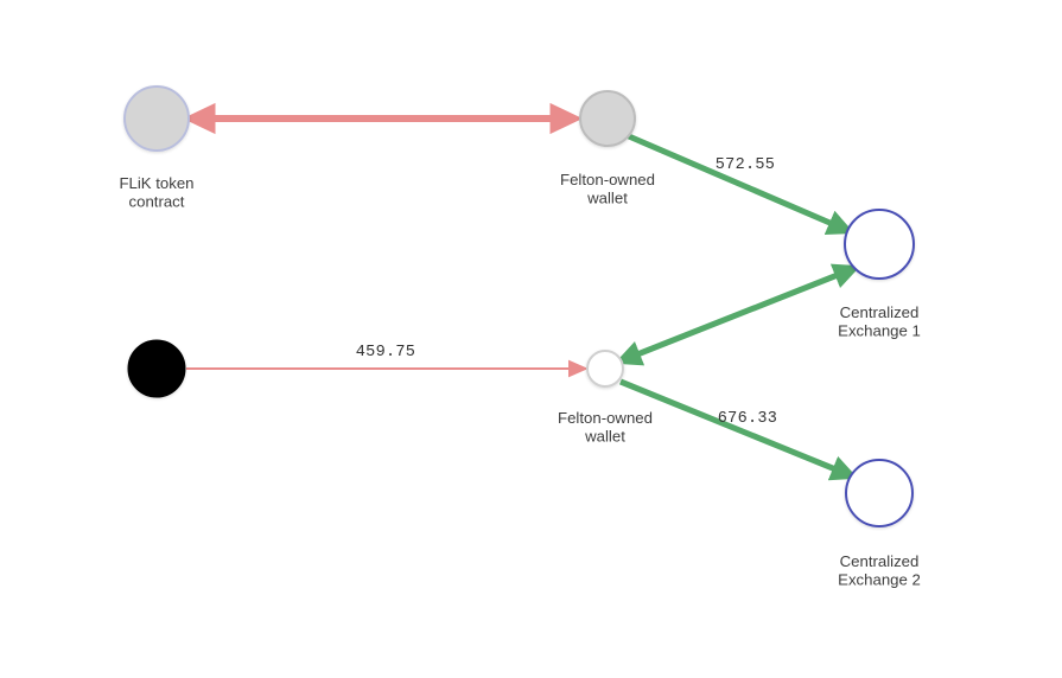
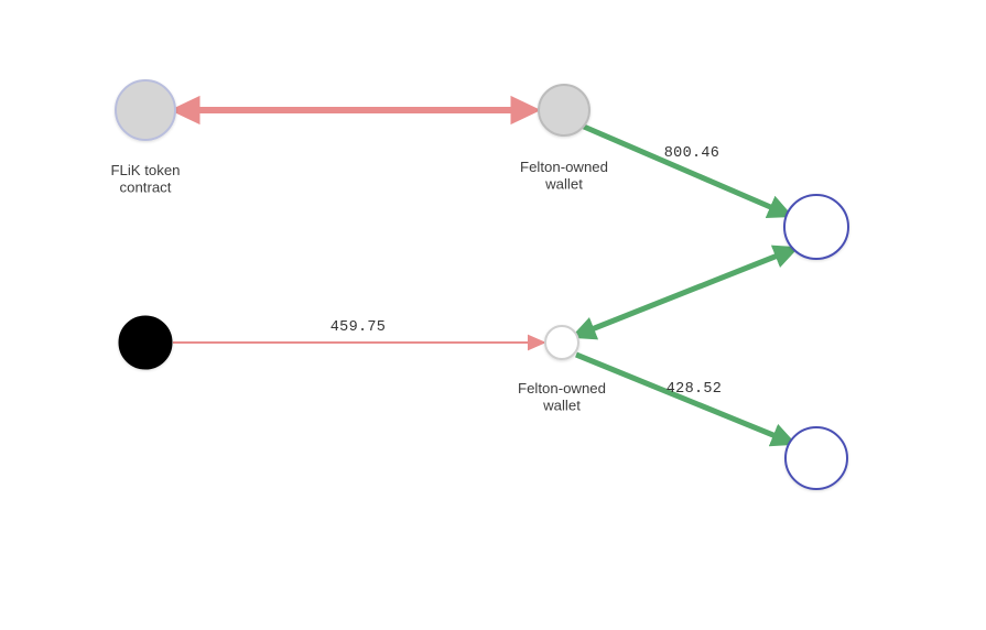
- 572.55
+ 800.46
  459.75
- 676.33
+ 428.52
  FLiK token contract
  Felton-owned wallet
  Felton-owned wallet
- Centralized Exchange 1
- Centralized Exchange 2
